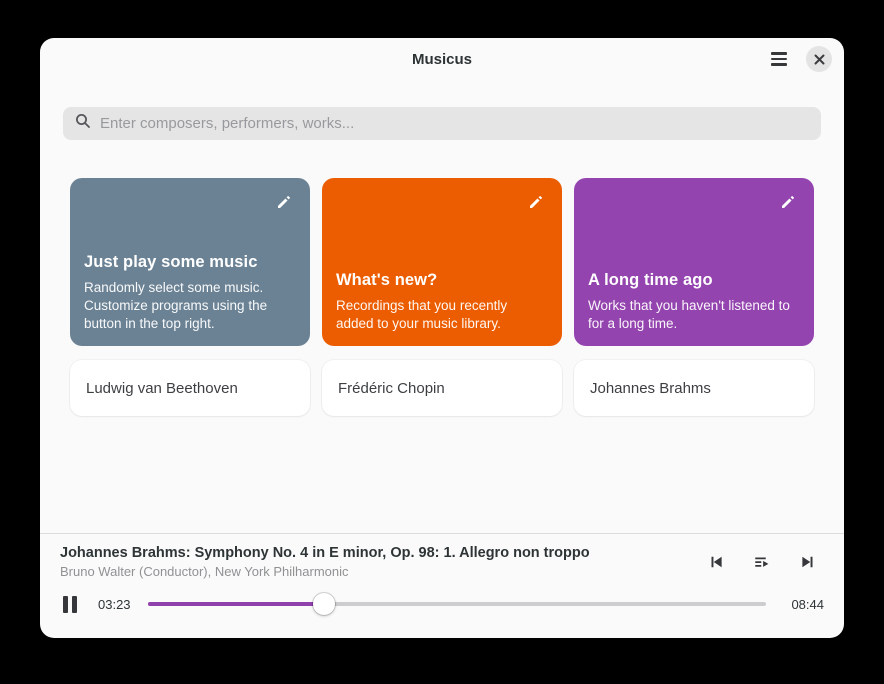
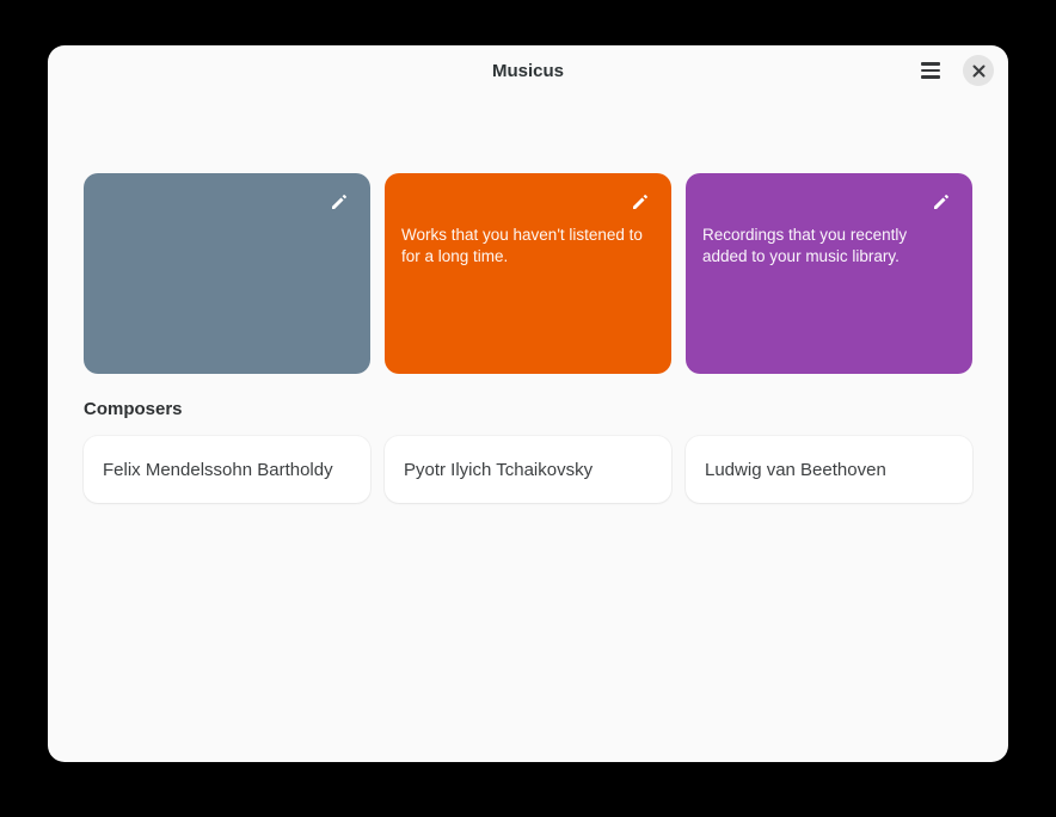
  Musicus
- Enter composers, performers, works...
- Just play some music
- Randomly select some music. Customize programs using the button in the top right.
- What's new?
- Recordings that you recently added to your music library.
+ Works that you haven't listened to for a long time.
- A long time ago
- Works that you haven't listened to for a long time.
+ Recordings that you recently added to your music library.
+ Composers
+ Felix Mendelssohn Bartholdy
+ Pyotr Ilyich Tchaikovsky
  Ludwig van Beethoven
- Frédéric Chopin
- Johannes Brahms
- Johannes Brahms: Symphony No. 4 in E minor, Op. 98: 1. Allegro non troppo
- Bruno Walter (Conductor), New York Philharmonic
- 03:23
- 08:44
